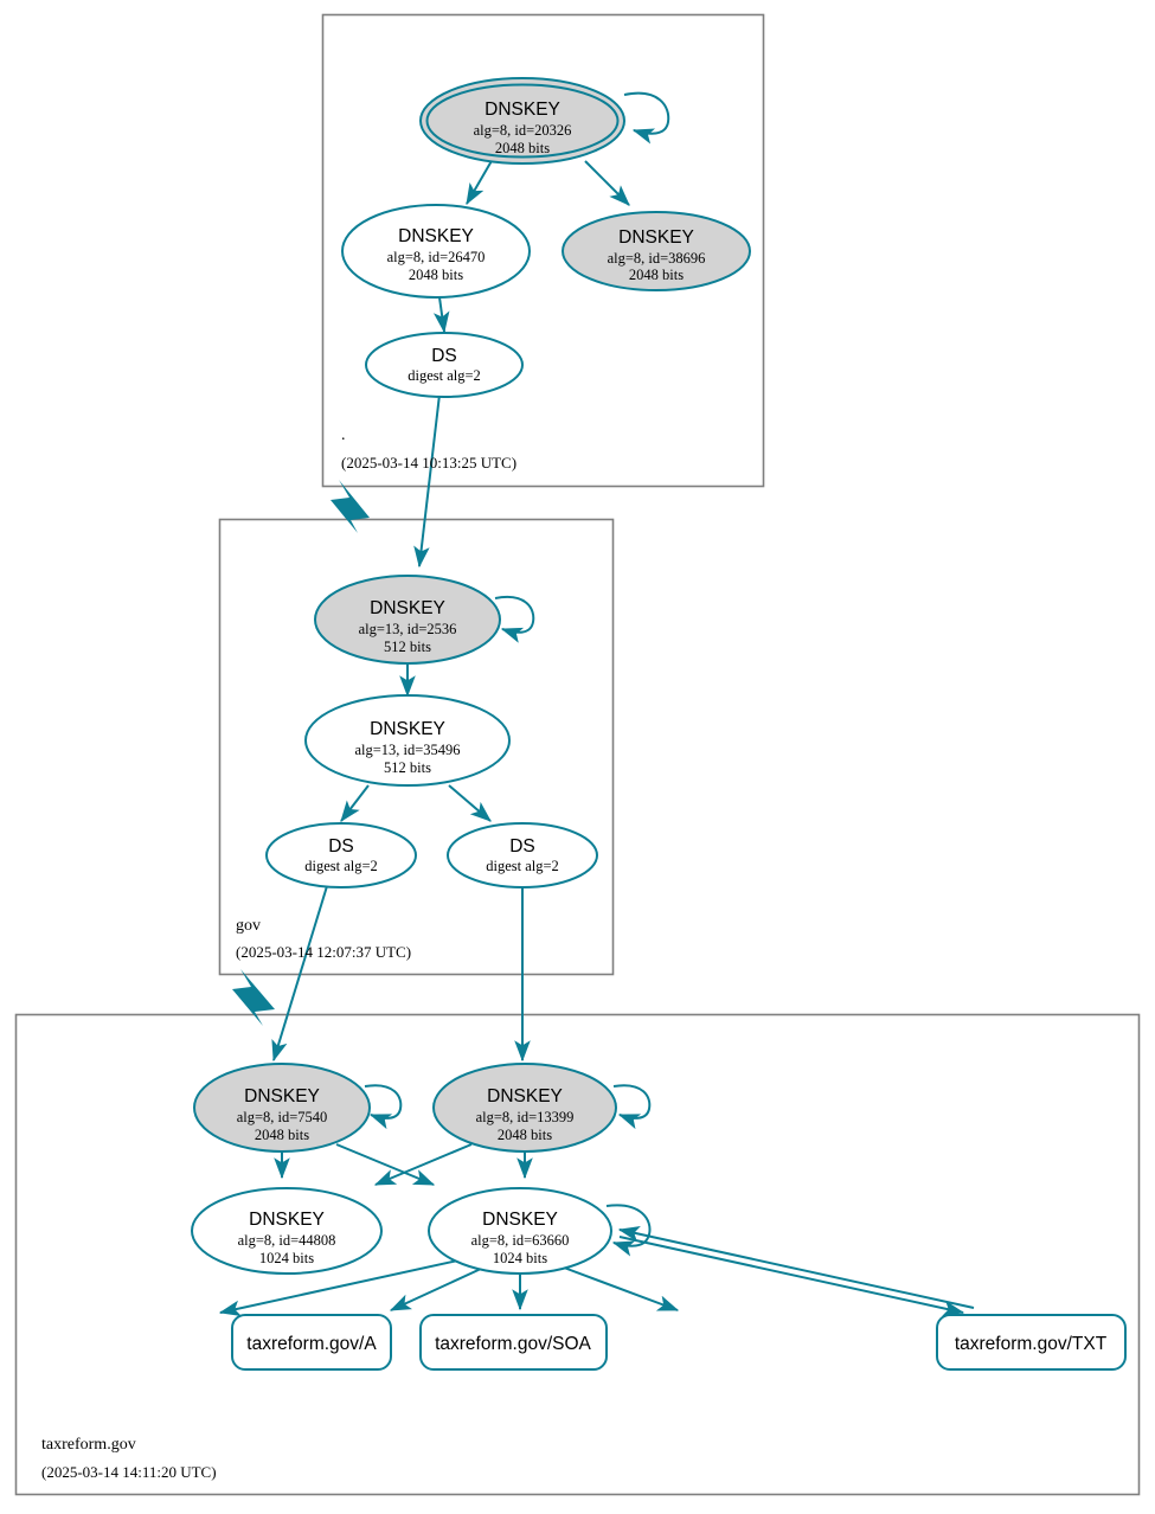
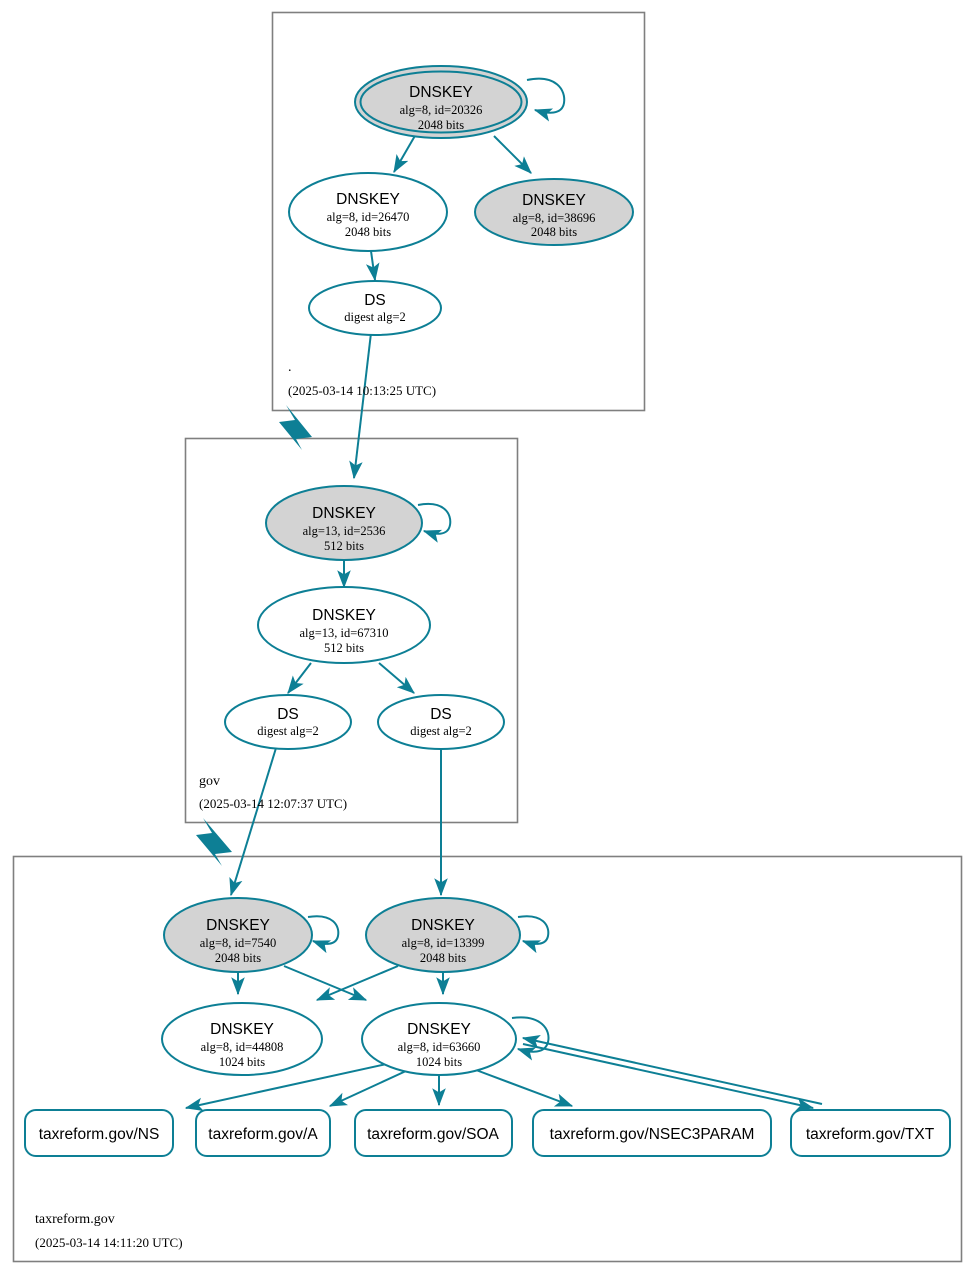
  DNSKEY
  alg=8, id=20326
  2048 bits
  DNSKEY
  alg=8, id=26470
  2048 bits
  DNSKEY
  alg=8, id=38696
  2048 bits
  DS
  digest alg=2
  .
  (2025-03-14 10:13:25 UTC)
  DNSKEY
  alg=13, id=2536
  512 bits
  DNSKEY
- alg=13, id=35496
+ alg=13, id=67310
  512 bits
  DS
  digest alg=2
  DS
  digest alg=2
  gov
  (2025-03-14 12:07:37 UTC)
  DNSKEY
  alg=8, id=7540
  2048 bits
  DNSKEY
  alg=8, id=13399
  2048 bits
  DNSKEY
  alg=8, id=44808
  1024 bits
  DNSKEY
  alg=8, id=63660
  1024 bits
+ taxreform.gov/NS
  taxreform.gov/A
  taxreform.gov/SOA
+ taxreform.gov/NSEC3PARAM
  taxreform.gov/TXT
  taxreform.gov
  (2025-03-14 14:11:20 UTC)
